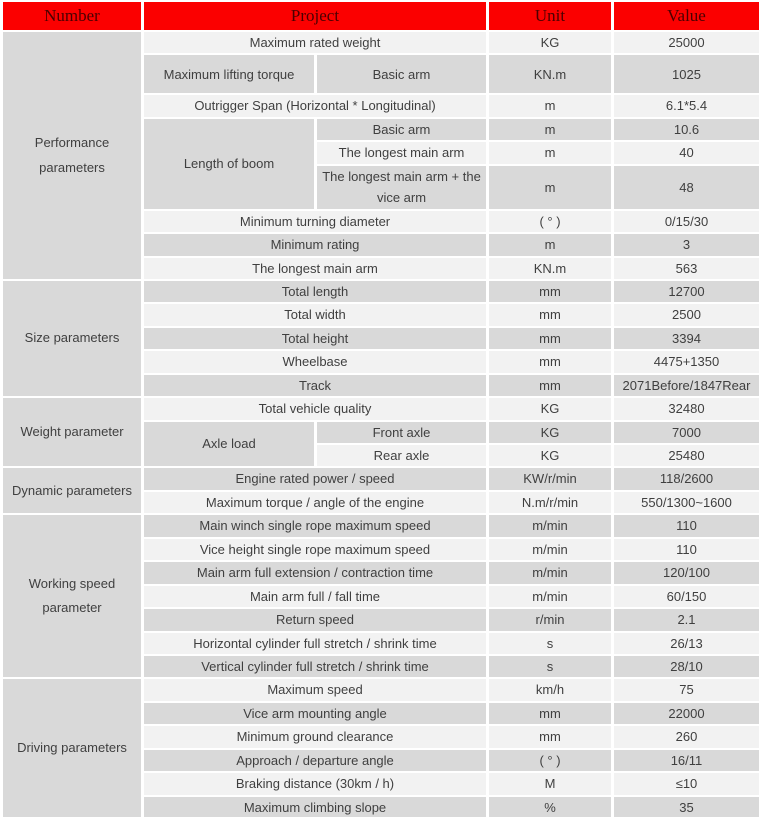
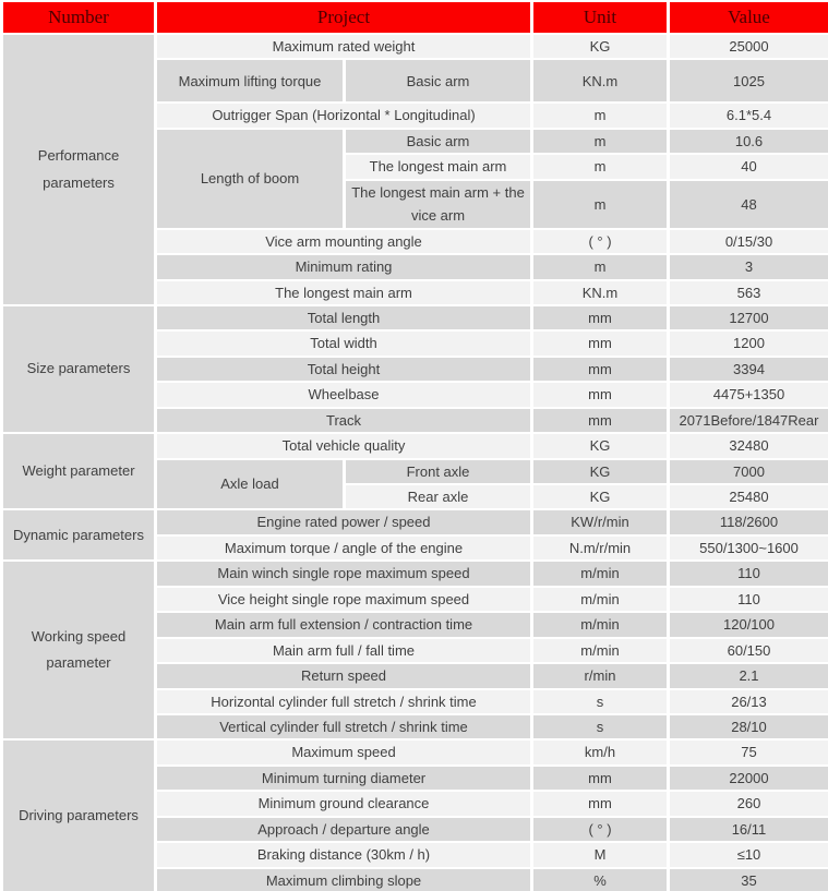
  Number	Project	Unit	Value
  Performance parameters	Maximum rated weight	KG	25000
  Maximum lifting torque	Basic arm	KN.m	1025
  Outrigger Span (Horizontal * Longitudinal)	m	6.1*5.4
  Length of boom	Basic arm	m	10.6
  The longest main arm	m	40
  The longest main arm + the vice arm	m	48
- Minimum turning diameter	( ° )	0/15/30
+ Vice arm mounting angle	( ° )	0/15/30
  Minimum rating	m	3
  The longest main arm	KN.m	563
  Size parameters	Total length	mm	12700
- Total width	mm	2500
+ Total width	mm	1200
  Total height	mm	3394
  Wheelbase	mm	4475+1350
  Track	mm	2071Before/1847Rear
  Weight parameter	Total vehicle quality	KG	32480
  Axle load	Front axle	KG	7000
  Rear axle	KG	25480
  Dynamic parameters	Engine rated power / speed	KW/r/min	118/2600
  Maximum torque / angle of the engine	N.m/r/min	550/1300~1600
  Working speed parameter	Main winch single rope maximum speed	m/min	110
  Vice height single rope maximum speed	m/min	110
  Main arm full extension / contraction time	m/min	120/100
  Main arm full / fall time	m/min	60/150
  Return speed	r/min	2.1
  Horizontal cylinder full stretch / shrink time	s	26/13
  Vertical cylinder full stretch / shrink time	s	28/10
  Driving parameters	Maximum speed	km/h	75
- Vice arm mounting angle	mm	22000
+ Minimum turning diameter	mm	22000
  Minimum ground clearance	mm	260
  Approach / departure angle	( ° )	16/11
  Braking distance (30km / h)	M	≤10
  Maximum climbing slope	%	35
